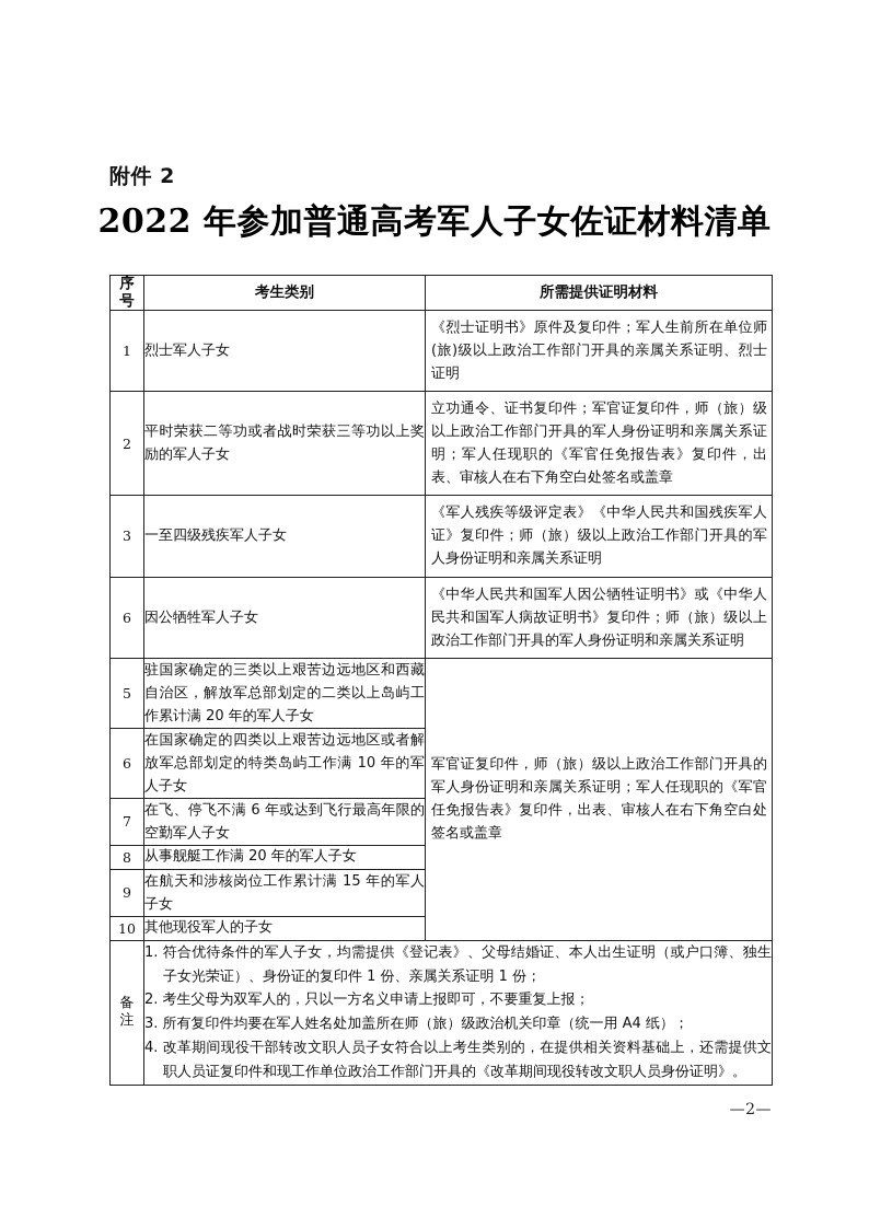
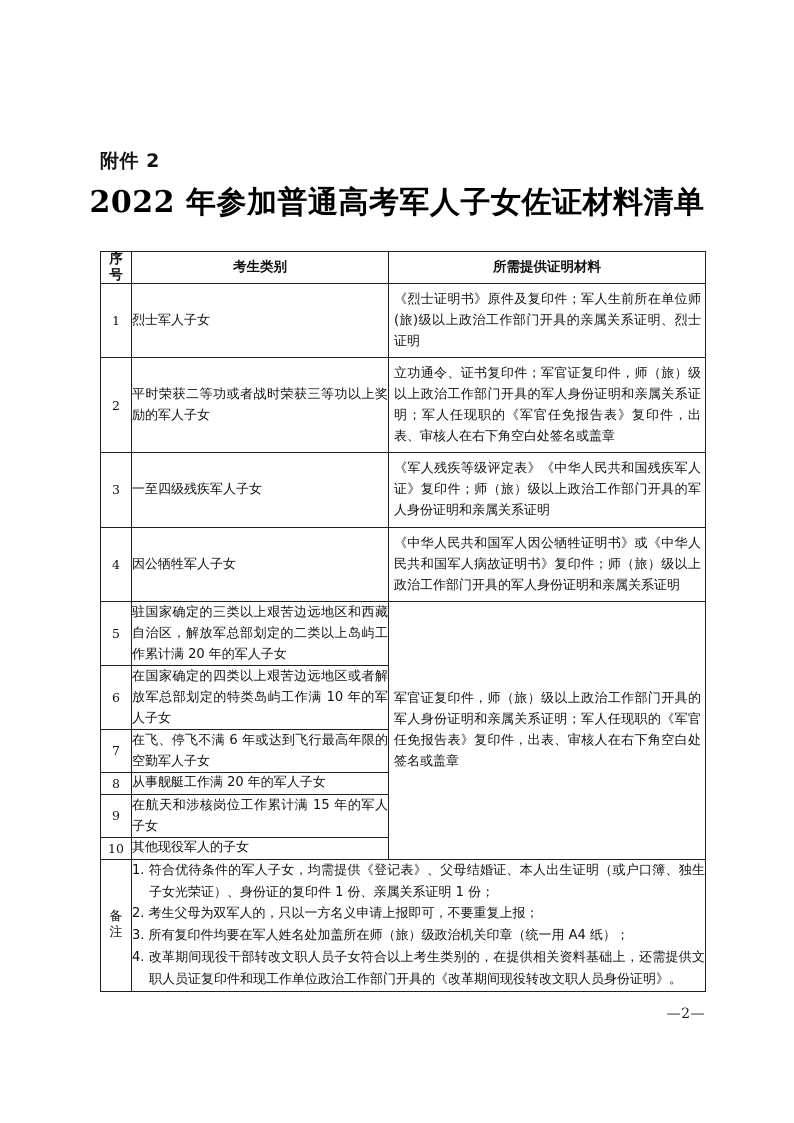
  附件 2
  2022 年参加普通高考军人子女佐证材料清单
  序 号	考生类别	所需提供证明材料
  1	烈士军人子女	《烈士证明书》原件及复印件；军人生前所在单位师(旅)级以上政治工作部门开具的亲属关系证明、烈士证明
  2	平时荣获二等功或者战时荣获三等功以上奖励的军人子女	立功通令、证书复印件；军官证复印件，师（旅）级以上政治工作部门开具的军人身份证明和亲属关系证明；军人任现职的《军官任免报告表》复印件，出表、审核人在右下角空白处签名或盖章
  3	一至四级残疾军人子女	《军人残疾等级评定表》《中华人民共和国残疾军人证》复印件；师（旅）级以上政治工作部门开具的军人身份证明和亲属关系证明
- 6	因公牺牲军人子女	《中华人民共和国军人因公牺牲证明书》或《中华人民共和国军人病故证明书》复印件；师（旅）级以上政治工作部门开具的军人身份证明和亲属关系证明
+ 4	因公牺牲军人子女	《中华人民共和国军人因公牺牲证明书》或《中华人民共和国军人病故证明书》复印件；师（旅）级以上政治工作部门开具的军人身份证明和亲属关系证明
  5	驻国家确定的三类以上艰苦边远地区和西藏自治区，解放军总部划定的二类以上岛屿工作累计满 20 年的军人子女	军官证复印件，师（旅）级以上政治工作部门开具的军人身份证明和亲属关系证明；军人任现职的《军官任免报告表》复印件，出表、审核人在右下角空白处签名或盖章
  6	在国家确定的四类以上艰苦边远地区或者解放军总部划定的特类岛屿工作满 10 年的军人子女
  7	在飞、停飞不满 6 年或达到飞行最高年限的空勤军人子女
  8	从事舰艇工作满 20 年的军人子女
  9	在航天和涉核岗位工作累计满 15 年的军人子女
  10	其他现役军人的子女
  备 注	1. 符合优待条件的军人子女，均需提供《登记表》、父母结婚证、本人出生证明（或户口簿、独生子女光荣证）、身份证的复印件 1 份、亲属关系证明 1 份； 2. 考生父母为双军人的，只以一方名义申请上报即可，不要重复上报； 3. 所有复印件均要在军人姓名处加盖所在师（旅）级政治机关印章（统一用 A4 纸）； 4. 改革期间现役干部转改文职人员子女符合以上考生类别的，在提供相关资料基础上，还需提供文职人员证复印件和现工作单位政治工作部门开具的《改革期间现役转改文职人员身份证明》。
  —2—
